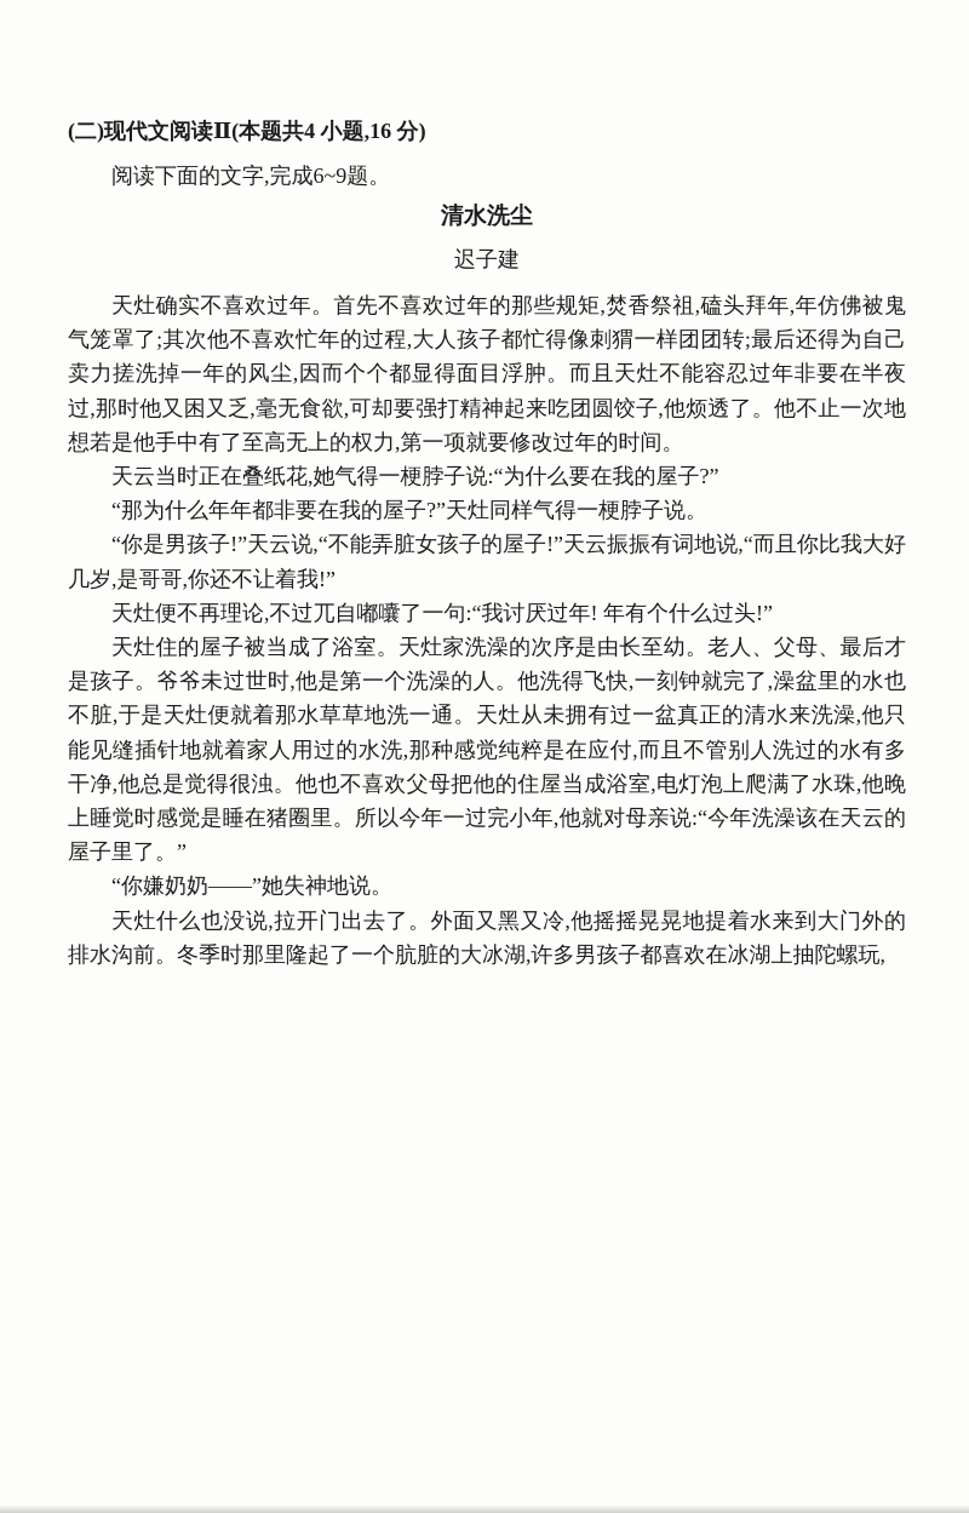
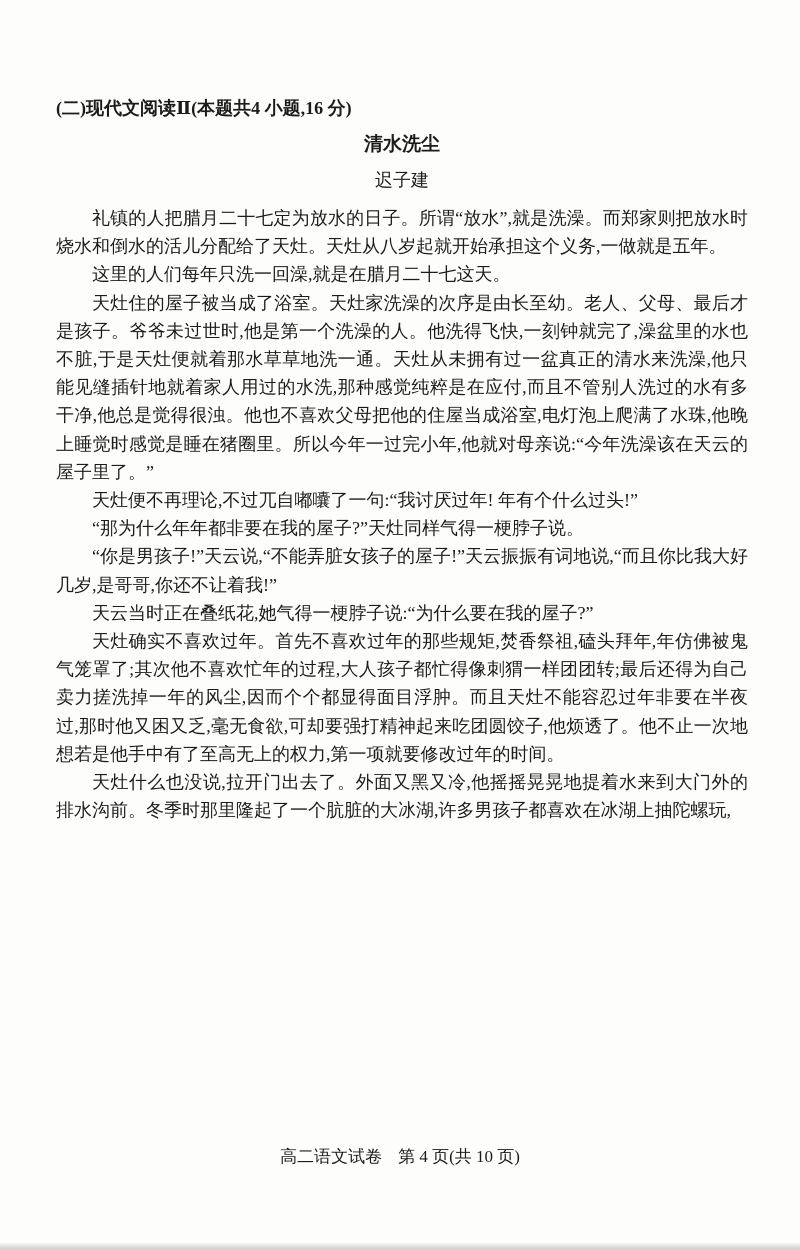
  (二)现代文阅读Ⅱ(本题共4 小题,16 分)
- 阅读下面的文字,完成6~9题。
  清水洗尘
  迟子建
+ 礼镇的人把腊月二十七定为放水的日子。所谓“放水”,就是洗澡。而郑家则把放水时烧水和倒水的活儿分配给了天灶。天灶从八岁起就开始承担这个义务,一做就是五年。
+ 这里的人们每年只洗一回澡,就是在腊月二十七这天。
- 天灶确实不喜欢过年。首先不喜欢过年的那些规矩,焚香祭祖,磕头拜年,年仿佛被鬼气笼罩了;其次他不喜欢忙年的过程,大人孩子都忙得像刺猬一样团团转;最后还得为自己卖力搓洗掉一年的风尘,因而个个都显得面目浮肿。而且天灶不能容忍过年非要在半夜过,那时他又困又乏,毫无食欲,可却要强打精神起来吃团圆饺子,他烦透了。他不止一次地想若是他手中有了至高无上的权力,第一项就要修改过年的时间。
+ 天灶住的屋子被当成了浴室。天灶家洗澡的次序是由长至幼。老人、父母、最后才是孩子。爷爷未过世时,他是第一个洗澡的人。他洗得飞快,一刻钟就完了,澡盆里的水也不脏,于是天灶便就着那水草草地洗一通。天灶从未拥有过一盆真正的清水来洗澡,他只能见缝插针地就着家人用过的水洗,那种感觉纯粹是在应付,而且不管别人洗过的水有多干净,他总是觉得很浊。他也不喜欢父母把他的住屋当成浴室,电灯泡上爬满了水珠,他晚上睡觉时感觉是睡在猪圈里。所以今年一过完小年,他就对母亲说:“今年洗澡该在天云的屋子里了。”
- 天云当时正在叠纸花,她气得一梗脖子说:“为什么要在我的屋子?”
+ 天灶便不再理论,不过兀自嘟囔了一句:“我讨厌过年! 年有个什么过头!”
  “那为什么年年都非要在我的屋子?”天灶同样气得一梗脖子说。
  “你是男孩子!”天云说,“不能弄脏女孩子的屋子!”天云振振有词地说,“而且你比我大好几岁,是哥哥,你还不让着我!”
- 天灶便不再理论,不过兀自嘟囔了一句:“我讨厌过年! 年有个什么过头!”
+ 天云当时正在叠纸花,她气得一梗脖子说:“为什么要在我的屋子?”
- 天灶住的屋子被当成了浴室。天灶家洗澡的次序是由长至幼。老人、父母、最后才是孩子。爷爷未过世时,他是第一个洗澡的人。他洗得飞快,一刻钟就完了,澡盆里的水也不脏,于是天灶便就着那水草草地洗一通。天灶从未拥有过一盆真正的清水来洗澡,他只能见缝插针地就着家人用过的水洗,那种感觉纯粹是在应付,而且不管别人洗过的水有多干净,他总是觉得很浊。他也不喜欢父母把他的住屋当成浴室,电灯泡上爬满了水珠,他晚上睡觉时感觉是睡在猪圈里。所以今年一过完小年,他就对母亲说:“今年洗澡该在天云的屋子里了。”
+ 天灶确实不喜欢过年。首先不喜欢过年的那些规矩,焚香祭祖,磕头拜年,年仿佛被鬼气笼罩了;其次他不喜欢忙年的过程,大人孩子都忙得像刺猬一样团团转;最后还得为自己卖力搓洗掉一年的风尘,因而个个都显得面目浮肿。而且天灶不能容忍过年非要在半夜过,那时他又困又乏,毫无食欲,可却要强打精神起来吃团圆饺子,他烦透了。他不止一次地想若是他手中有了至高无上的权力,第一项就要修改过年的时间。
- “你嫌奶奶——”她失神地说。
  天灶什么也没说,拉开门出去了。外面又黑又冷,他摇摇晃晃地提着水来到大门外的排水沟前。冬季时那里隆起了一个肮脏的大冰湖,许多男孩子都喜欢在冰湖上抽陀螺玩,
+ 高二语文试卷 第 4 页(共 10 页)
